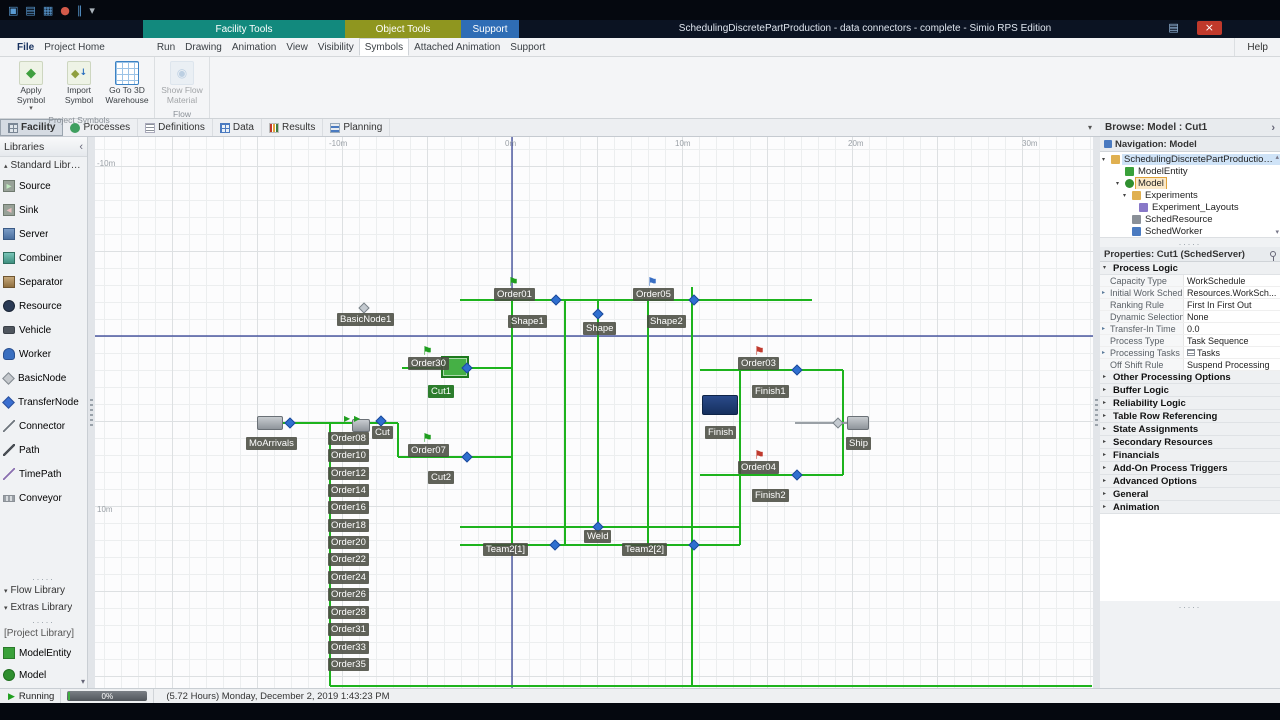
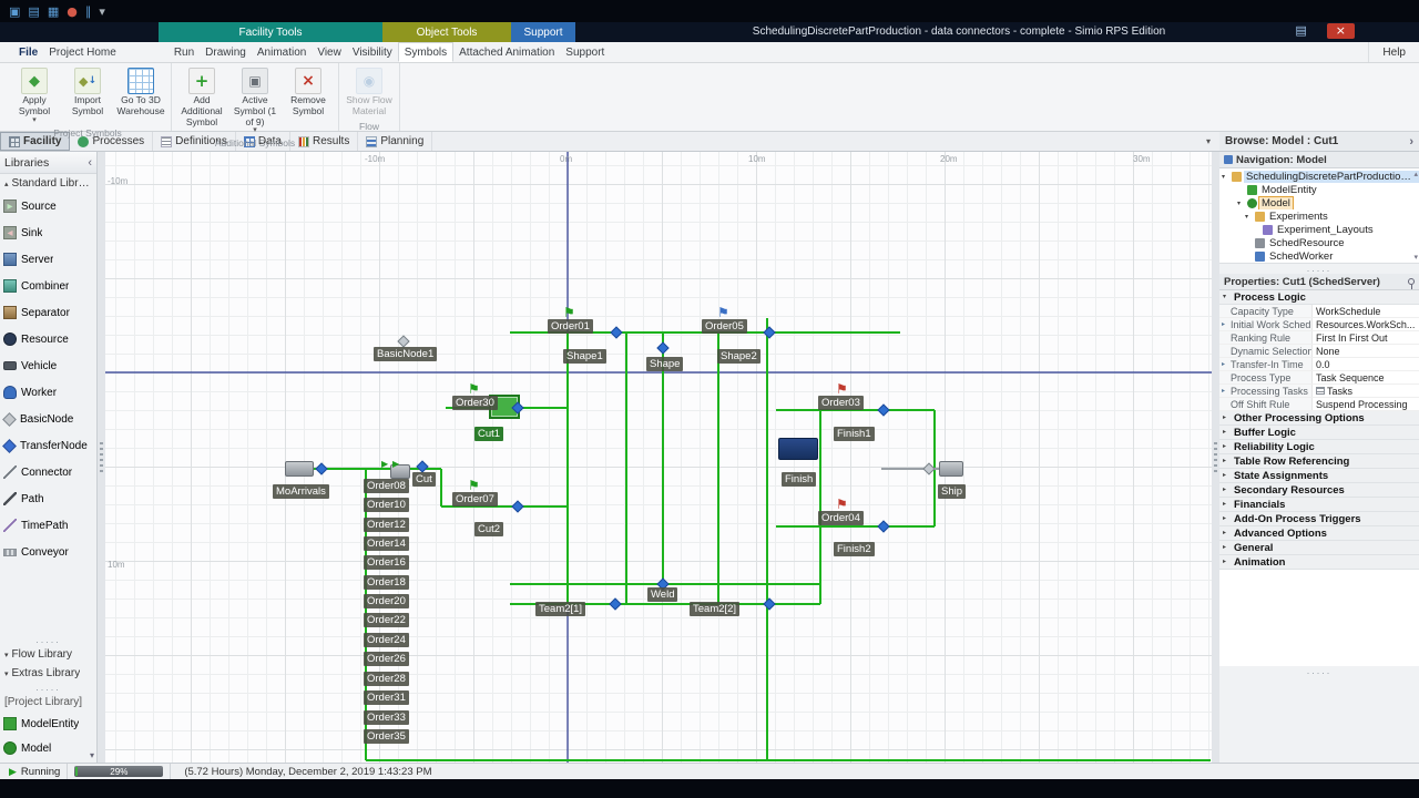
  ▣
  ▤
  ▦
  ●
  ∥
  ▾
  SchedulingDiscretePartProduction - data connectors - complete - Simio RPS Edition
  ▤
  ×
  Facility Tools
  Object Tools
  Support
  File
  Project Home
  Run
  Drawing
  Animation
  View
  Visibility
  Symbols
  Attached Animation
  Support
  Help
  Apply Symbol
  Import Symbol
  Go To 3D Warehouse
  Project Symbols
+ Add Additional Symbol
+ Active Symbol (1 of 9)
+ Remove Symbol
+ Additional Symbols
  Show Flow Material
  Flow
  Facility
  Processes
  Definitions
  Data
  Results
  Planning
  ▾
  Browse: Model : Cut1
  ›
  Libraries
  ‹
  Standard Library
  Source
  Sink
  Server
  Combiner
  Separator
  Resource
  Vehicle
  Worker
  BasicNode
  TransferNode
  Connector
  Path
  TimePath
  Conveyor
  .....
  Flow Library
  Extras Library
  .....
  [Project Library]
  ModelEntity
  Model
  ▾
  -10m
  0m
  10m
  20m
  30m
  -10m
  10m
  ⚑
  ⚑
  ⚑
  ⚑
  ⚑
  ⚑
  ▶
  ▶
  Order01
  Order05
  BasicNode1
  Shape1
  Shape
  Shape2
  Order30
  Cut1
  Order03
  Finish1
  MoArrivals
  Cut
  Order07
  Cut2
  Finish
  Ship
  Order04
  Finish2
  Weld
  Team2[1]
  Team2[2]
  Order08
  Order10
  Order12
  Order14
  Order16
  Order18
  Order20
  Order22
  Order24
  Order26
  Order28
  Order31
  Order33
  Order35
  Navigation: Model
  SchedulingDiscretePartProduction -
  ModelEntity
  Model
  Experiments
  Experiment_Layouts
  SchedResource
  SchedWorker
  .....
  Properties: Cut1 (SchedServer)
  Process Logic
  Capacity Type
  WorkSchedule
  Initial Work Sched
  Resources.WorkSch...
  Ranking Rule
  First In First Out
  Dynamic Selection
  None
  Transfer-In Time
  0.0
  Process Type
  Task Sequence
  Processing Tasks
  Tasks
  Off Shift Rule
  Suspend Processing
  Other Processing Options
  Buffer Logic
  Reliability Logic
  Table Row Referencing
  State Assignments
  Secondary Resources
  Financials
  Add-On Process Triggers
  Advanced Options
  General
  Animation
  .....
  ▶
  Running
- 0%
+ 29%
  (5.72 Hours) Monday, December 2, 2019 1:43:23 PM
